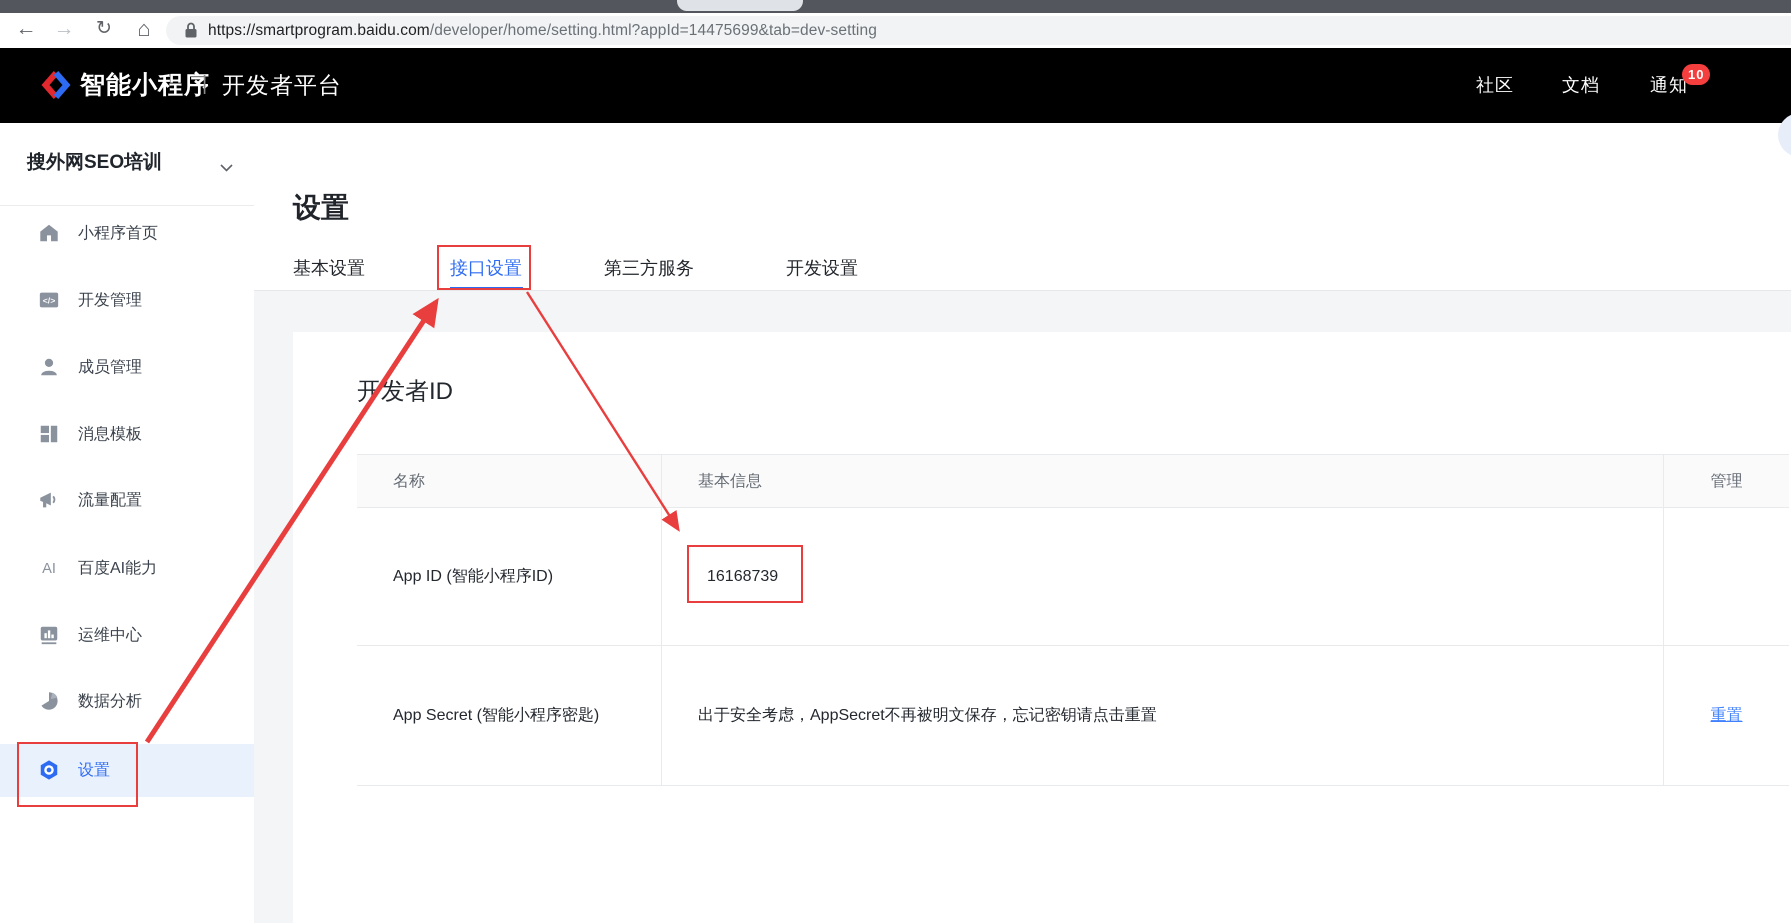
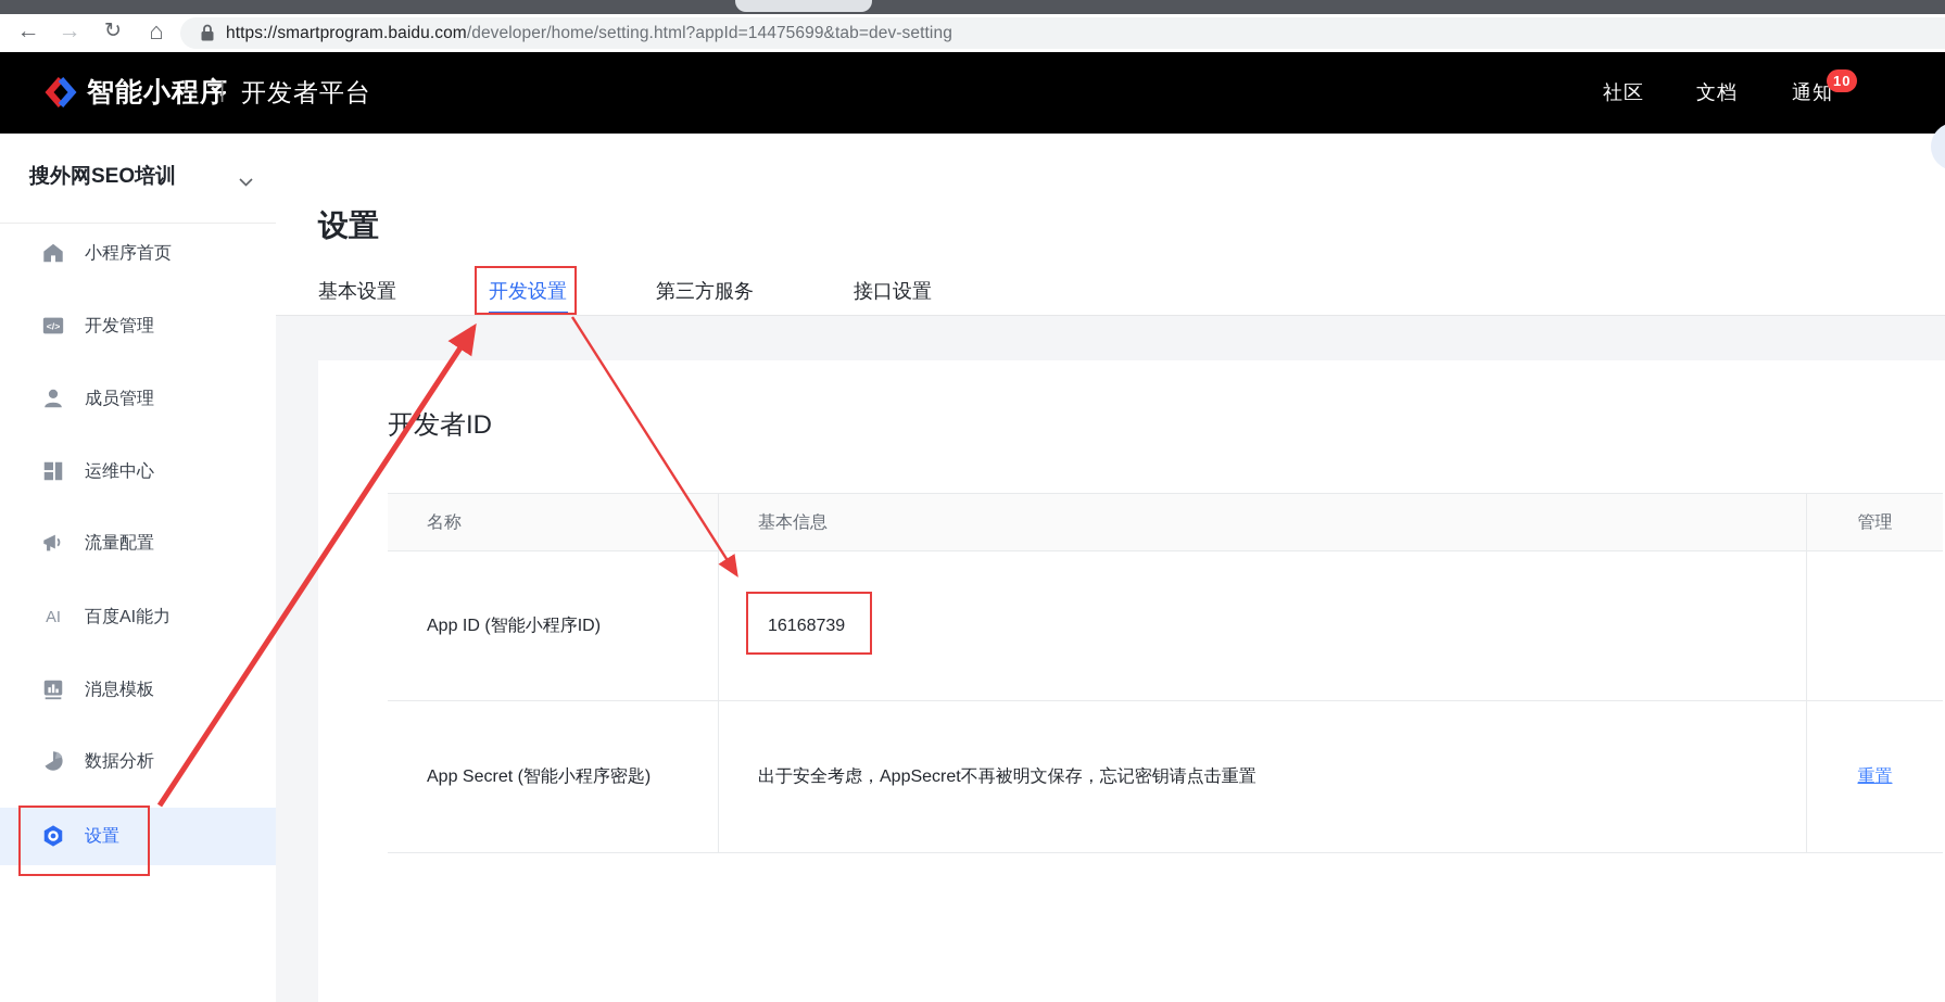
  ←
  →
  ↻
  ⌂
  https://smartprogram.baidu.com/developer/home/setting.html?appId=14475699&tab=dev-setting
  智能小程序
  |
  开发者平台
  社区
  文档
  通知
  10
  搜外网SEO培训
  小程序首页
  </>
  开发管理
  成员管理
- 消息模板
+ 运维中心
  流量配置
  AI
  百度AI能力
- 运维中心
+ 消息模板
  数据分析
  设置
  设置
  基本设置
- 接口设置
+ 开发设置
  第三方服务
- 开发设置
+ 接口设置
  开发者ID
  名称
  基本信息
  管理
  App ID (智能小程序ID)
  16168739
  App Secret (智能小程序密匙)
  出于安全考虑，AppSecret不再被明文保存，忘记密钥请点击重置
  重置
